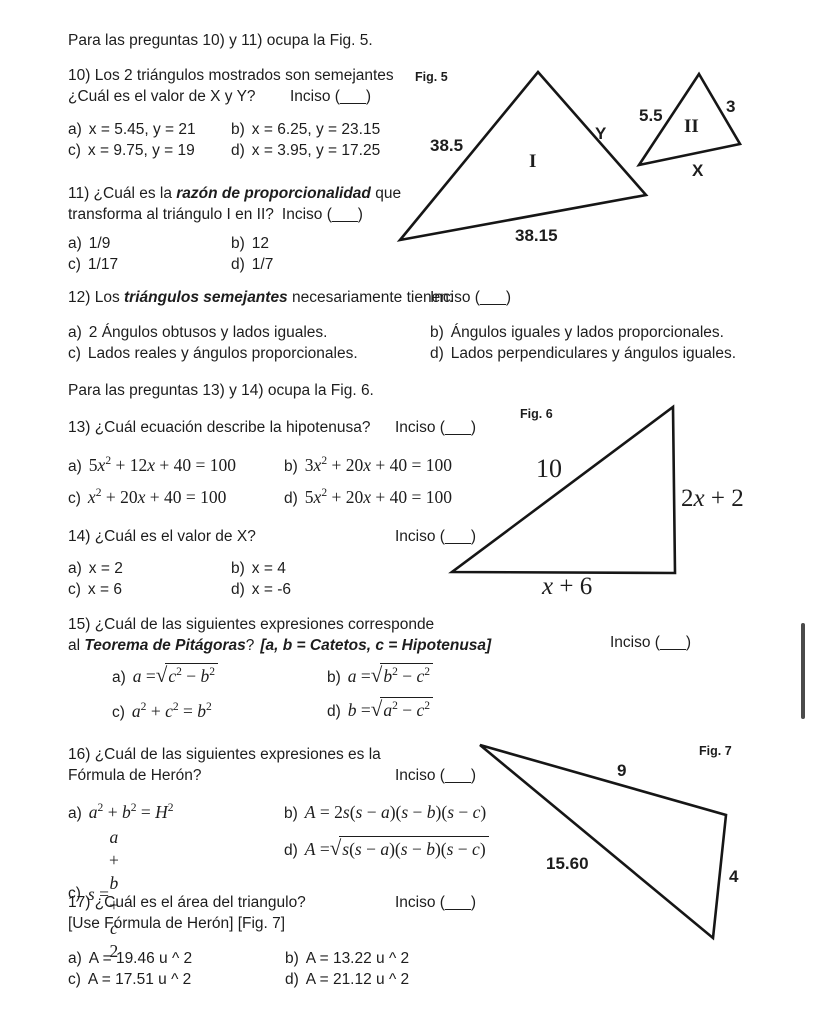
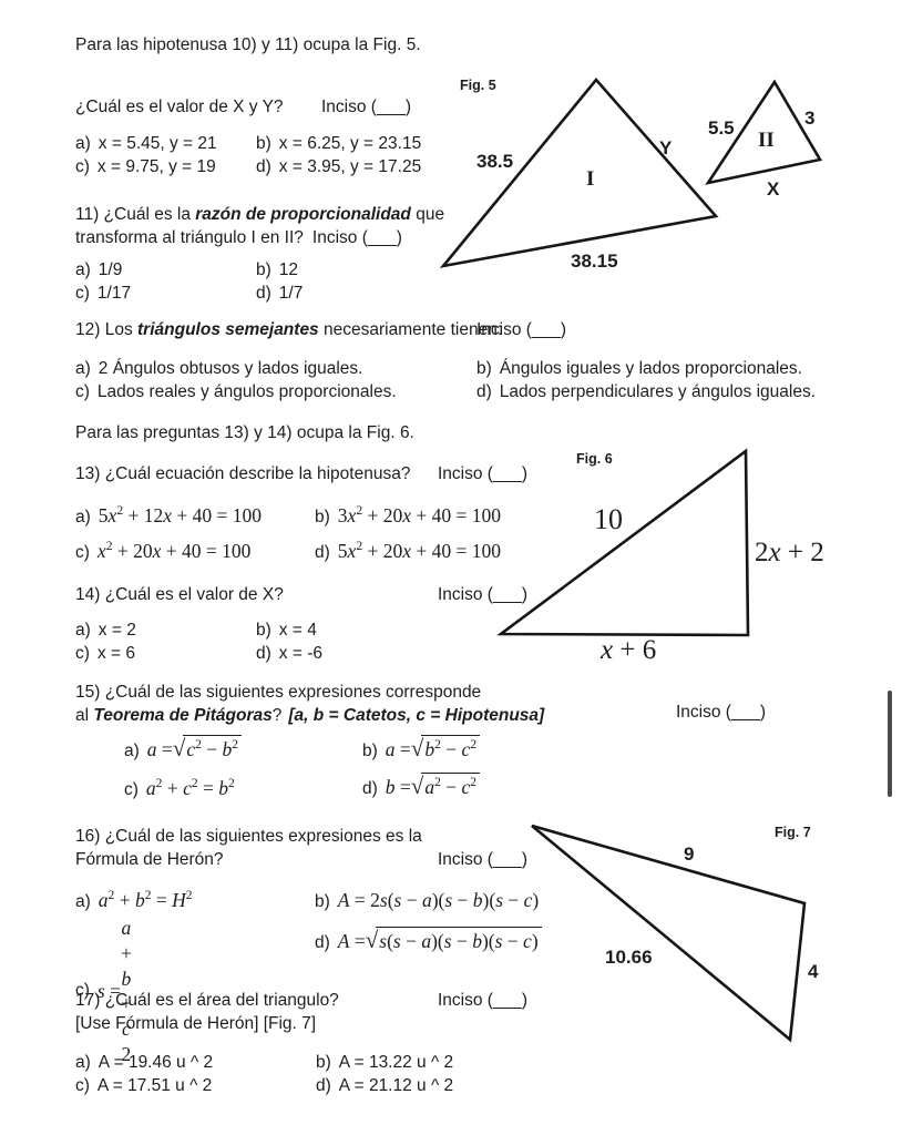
- Para las preguntas 10) y 11) ocupa la Fig. 5.
+ Para las hipotenusa 10) y 11) ocupa la Fig. 5.
- 10) Los 2 triángulos mostrados son semejantes
  ¿Cuál es el valor de X y Y?
  Inciso (___)
  a) x = 5.45, y = 21
  b) x = 6.25, y = 23.15
  c) x = 9.75, y = 19
  d) x = 3.95, y = 17.25
  11) ¿Cuál es la razón de proporcionalidad que
  transforma al triángulo I en II? Inciso (___)
  a) 1/9
  b) 12
  c) 1/17
  d) 1/7
  12) Los triángulos semejantes necesariamente tienen:
  Inciso (___)
  a) 2 Ángulos obtusos y lados iguales.
  b) Ángulos iguales y lados proporcionales.
  c) Lados reales y ángulos proporcionales.
  d) Lados perpendiculares y ángulos iguales.
  Para las preguntas 13) y 14) ocupa la Fig. 6.
  13) ¿Cuál ecuación describe la hipotenusa?
  Inciso (___)
  a) 5x2 + 12x + 40 = 100
  b) 3x2 + 20x + 40 = 100
  c) x2 + 20x + 40 = 100
  d) 5x2 + 20x + 40 = 100
  14) ¿Cuál es el valor de X?
  Inciso (___)
  a) x = 2
  b) x = 4
  c) x = 6
  d) x = -6
  15) ¿Cuál de las siguientes expresiones corresponde
  al Teorema de Pitágoras? [a, b = Catetos, c = Hipotenusa]
  Inciso (___)
  a)
  a =
  √
  c2 − b2
  b)
  a =
  √
  b2 − c2
  c) a2 + c2 = b2
  d)
  b =
  √
  a2 − c2
  16) ¿Cuál de las siguientes expresiones es la
  Fórmula de Herón?
  Inciso (___)
  a) a2 + b2 = H2
  b) A = 2s(s − a)(s − b)(s − c)
  c)
  s =
  a
  +
  b
  +
  c
  2
  d)
  A =
  √
  s(s − a)(s − b)(s − c)
  17) ¿Cuál es el área del triangulo?
  Inciso (___)
  [Use Fórmula de Herón] [Fig. 7]
  a) A = 19.46 u ^ 2
  b) A = 13.22 u ^ 2
  c) A = 17.51 u ^ 2
  d) A = 21.12 u ^ 2
  Fig. 5
  38.5
  Y
  I
  38.15
  5.5
  3
  II
  X
  Fig. 6
  10
  2x + 2
  x + 6
  Fig. 7
  9
- 15.60
+ 10.66
  4
